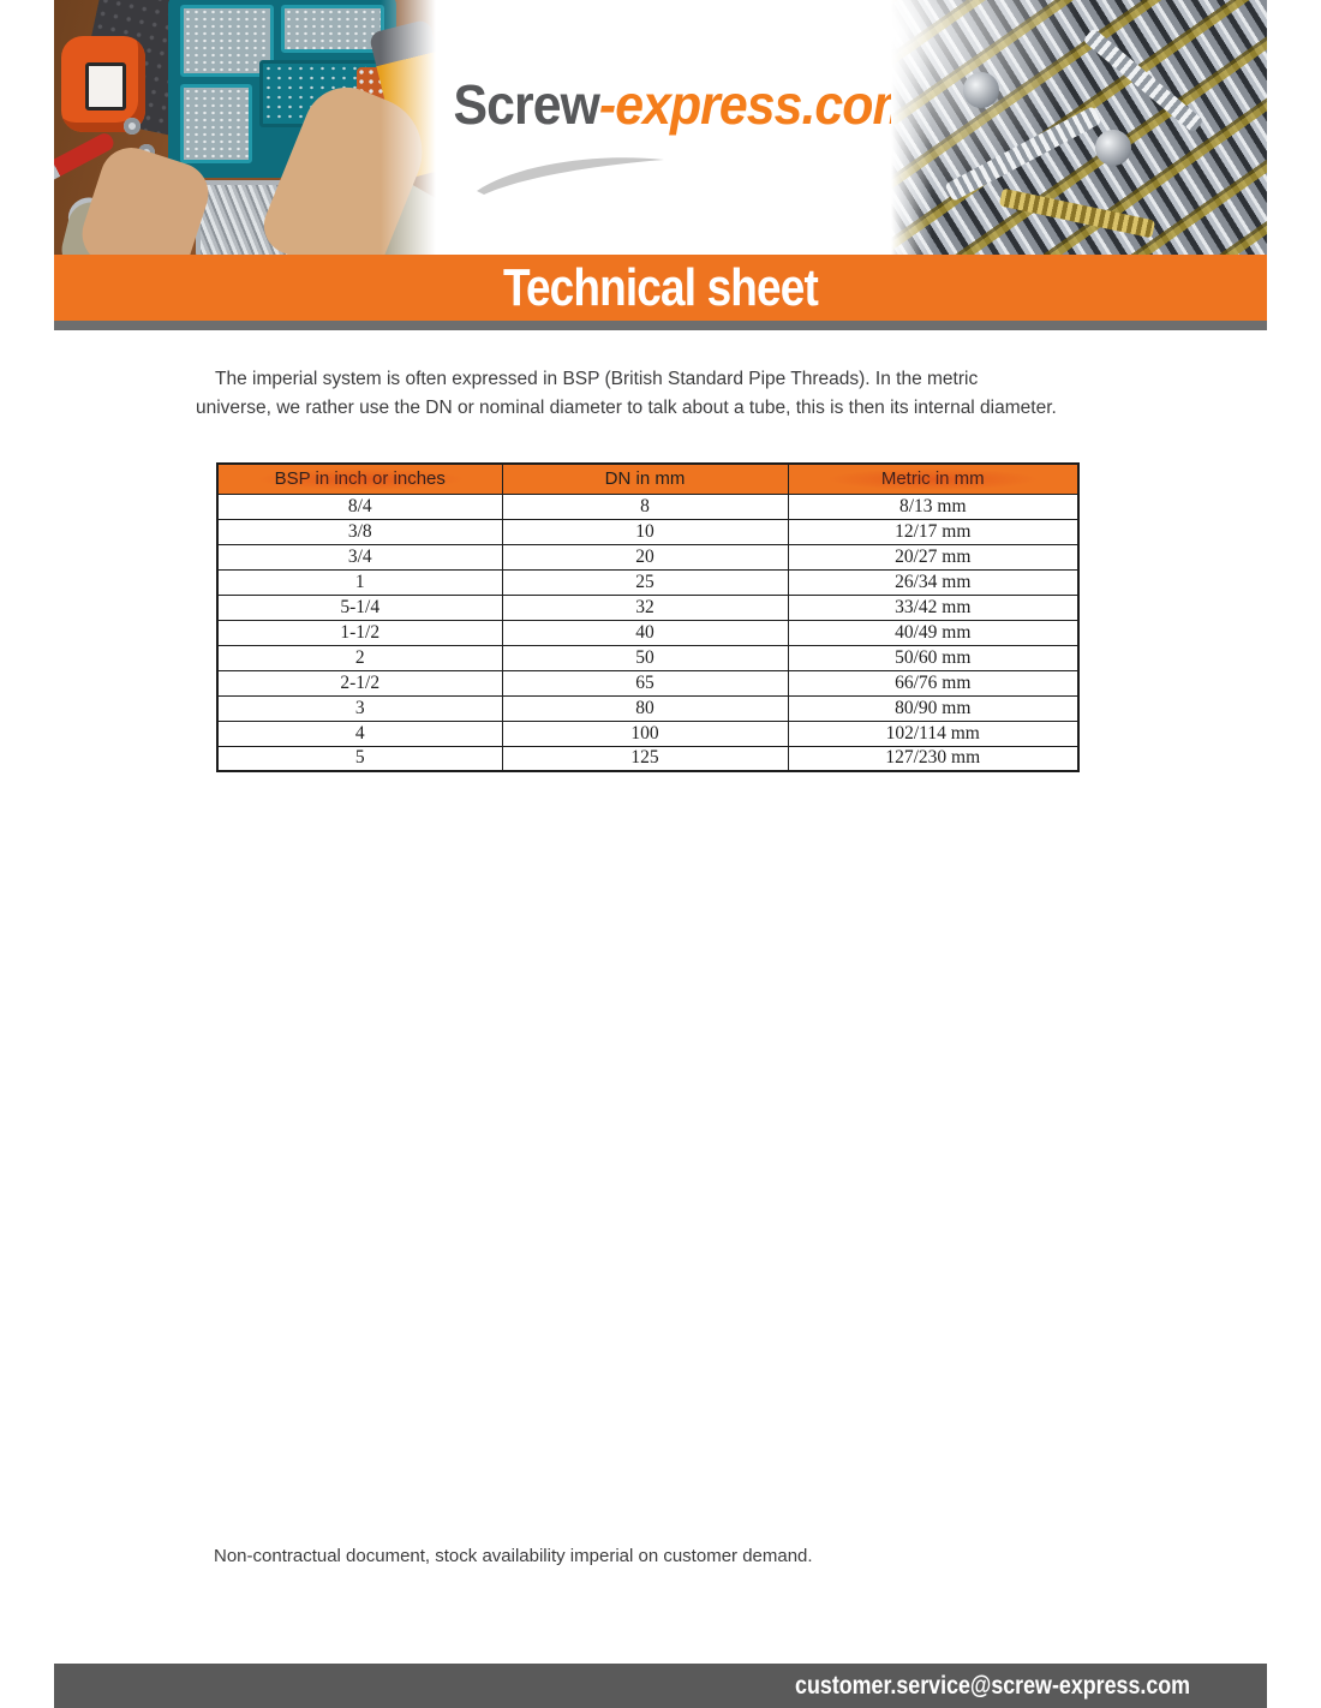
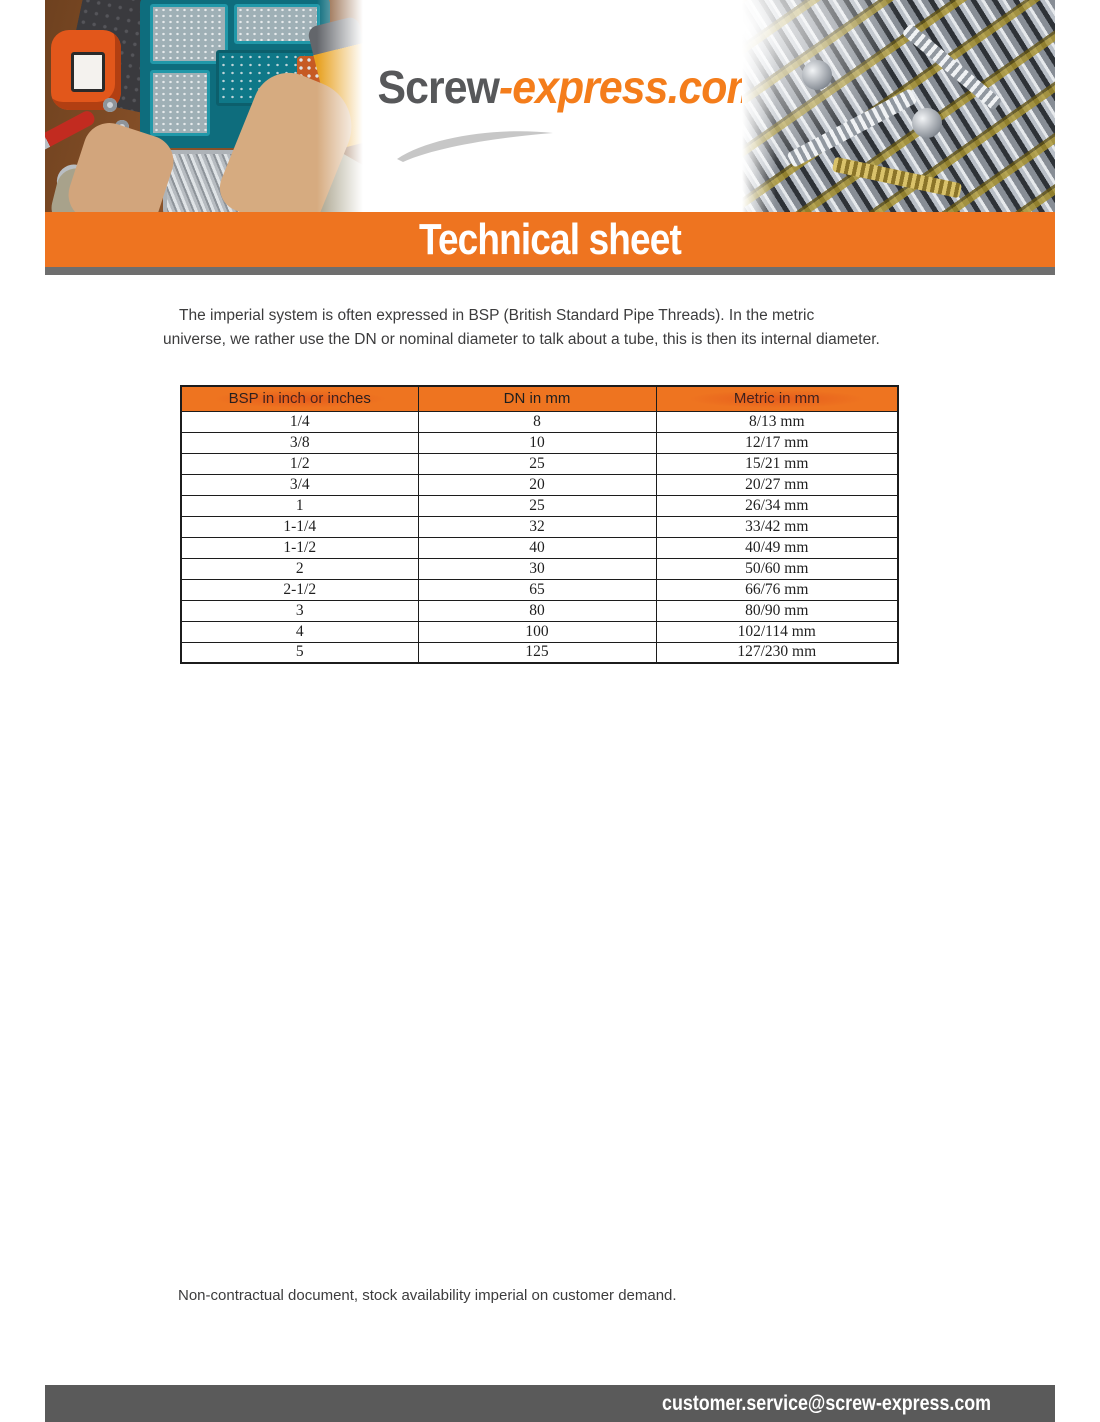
  Screw-express.co
  Technical sheet
  The imperial system is often expressed in BSP (British Standard Pipe Threads). In the metric
  universe, we rather use the DN or nominal diameter to talk about a tube, this is then its internal diameter.
  BSP in inch or inches	DN in mm	Metric in mm
- 8/4	8	8/13 mm
+ 1/4	8	8/13 mm
  3/8	10	12/17 mm
+ 1/2	25	15/21 mm
  3/4	20	20/27 mm
  1	25	26/34 mm
- 5-1/4	32	33/42 mm
+ 1-1/4	32	33/42 mm
  1-1/2	40	40/49 mm
- 2	50	50/60 mm
+ 2	30	50/60 mm
  2-1/2	65	66/76 mm
  3	80	80/90 mm
  4	100	102/114 mm
  5	125	127/230 mm
  Non-contractual document, stock availability imperial on customer demand.
  customer.service@screw-express.com
